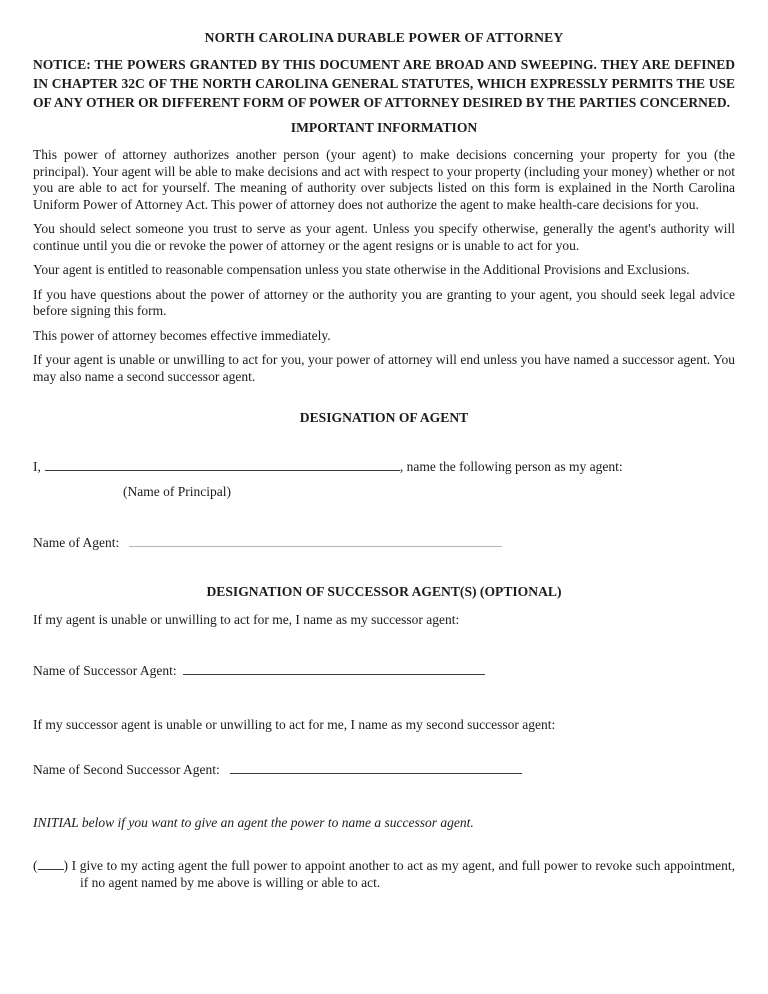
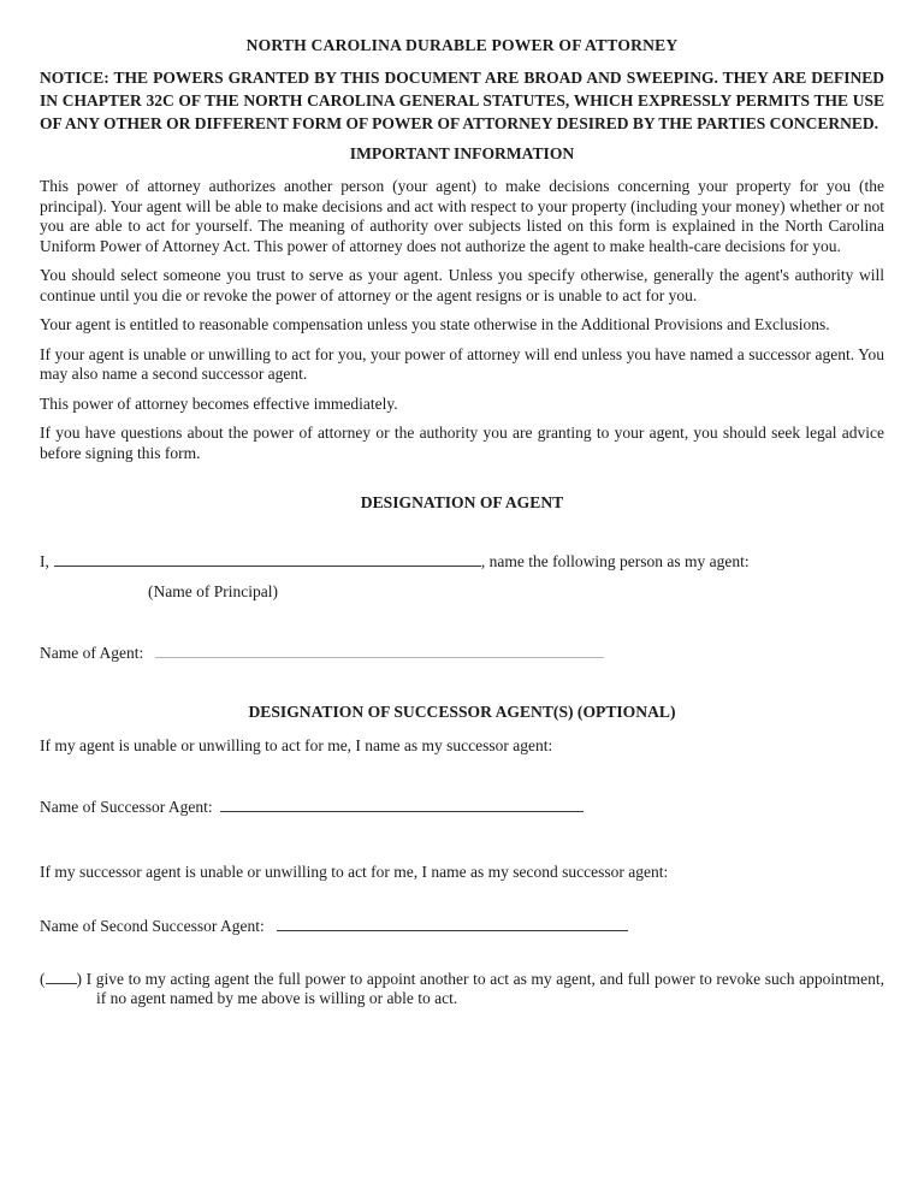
  NORTH CAROLINA DURABLE POWER OF ATTORNEY
  NOTICE: THE POWERS GRANTED BY THIS DOCUMENT ARE BROAD AND SWEEPING. THEY ARE DEFINED IN CHAPTER 32C OF THE NORTH CAROLINA GENERAL STATUTES, WHICH EXPRESSLY PERMITS THE USE OF ANY OTHER OR DIFFERENT FORM OF POWER OF ATTORNEY DESIRED BY THE PARTIES CONCERNED.
  IMPORTANT INFORMATION
  This power of attorney authorizes another person (your agent) to make decisions concerning your property for you (the principal). Your agent will be able to make decisions and act with respect to your property (including your money) whether or not you are able to act for yourself. The meaning of authority over subjects listed on this form is explained in the North Carolina Uniform Power of Attorney Act. This power of attorney does not authorize the agent to make health-care decisions for you.
  You should select someone you trust to serve as your agent. Unless you specify otherwise, generally the agent's authority will continue until you die or revoke the power of attorney or the agent resigns or is unable to act for you.
  Your agent is entitled to reasonable compensation unless you state otherwise in the Additional Provisions and Exclusions.
- If you have questions about the power of attorney or the authority you are granting to your agent, you should seek legal advice before signing this form.
+ If your agent is unable or unwilling to act for you, your power of attorney will end unless you have named a successor agent. You may also name a second successor agent.
  This power of attorney becomes effective immediately.
- If your agent is unable or unwilling to act for you, your power of attorney will end unless you have named a successor agent. You may also name a second successor agent.
+ If you have questions about the power of attorney or the authority you are granting to your agent, you should seek legal advice before signing this form.
  DESIGNATION OF AGENT
  I, , name the following person as my agent:
  (Name of Principal)
  Name of Agent:
  DESIGNATION OF SUCCESSOR AGENT(S) (OPTIONAL)
  If my agent is unable or unwilling to act for me, I name as my successor agent:
  Name of Successor Agent:
  If my successor agent is unable or unwilling to act for me, I name as my second successor agent:
  Name of Second Successor Agent:
- INITIAL below if you want to give an agent the power to name a successor agent.
  ( ) I give to my acting agent the full power to appoint another to act as my agent, and full power to revoke such appointment, if no agent named by me above is willing or able to act.
